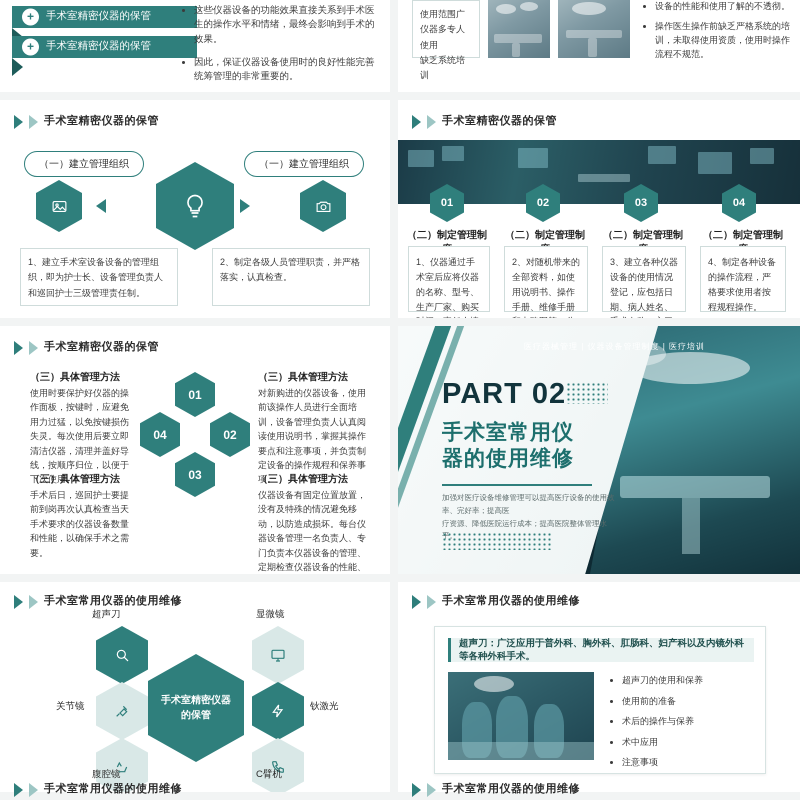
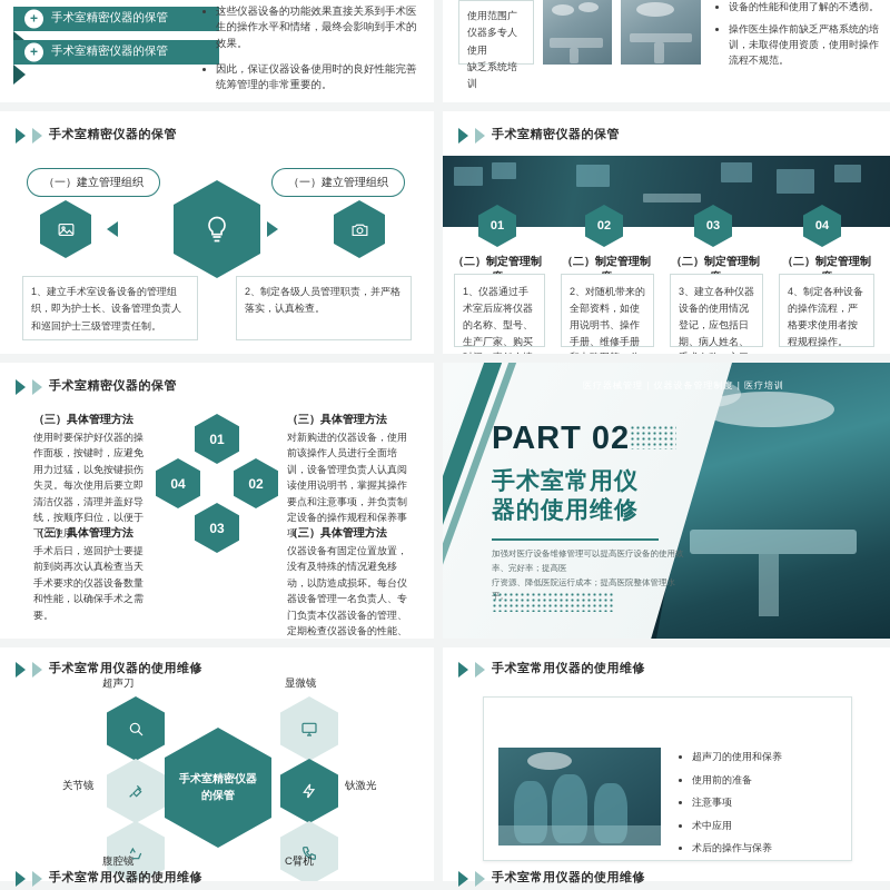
  +
  手术室精密仪器的保管
  +
  手术室精密仪器的保管
  这些仪器设备的功能效果直接关系到手术医生的操作水平和情绪，最终会影响到手术的效果。
  因此，保证仪器设备使用时的良好性能完善统筹管理的非常重要的。
  使用范围广
  仪器多专人使用
  缺乏系统培训
  设备的性能和使用了解的不透彻。
  操作医生操作前缺乏严格系统的培训，未取得使用资质，使用时操作流程不规范。
  手术室精密仪器的保管
  （一）建立管理组织
  （一）建立管理组织
  1、建立手术室设备设备的管理组织，即为护士长、设备管理负责人和巡回护士三级管理责任制。
  2、制定各级人员管理职责，并严格落实，认真检查。
  手术室精密仪器的保管
  01
  02
  03
  04
  （二）制定管理制
  （二）制定管理制
  （二）制定管理制
  （二）制定管理制
  4、制定各种设备的操作流程，严格要求使用者按程规程操作。
  手术室精密仪器的保管
  01
  02
  03
  04
  （三）具体管理方法
  使用时要保护好仪器的操作面板，按键时，应避免用力过猛，以免按键损伤失灵。每次使用后要立即清洁仪器，清理并盖好导线，按顺序归位，以便于下次使用。
  （三）具体管理方法
  对新购进的仪器设备，使用前该操作人员进行全面培训，设备管理负责人认真阅读使用说明书，掌握其操作要点和注意事项，并负责制定设备的操作规程和保养事项。
  （三）具体管理方法
  手术后日，巡回护士要提前到岗再次认真检查当天手术要求的仪器设备数量和性能，以确保手术之需要。
  （三）具体管理方法
  仪器设备有固定位置放置，没有及特殊的情况避免移动，以防造成损坏。每台仪器设备管理一名负责人、专门负责本仪器设备的管理、定期检查仪器设备的性能、
  医疗器械管理 | 仪器设备管理制度 | 医疗培训
  PART 02
  手术室常用仪
  器的使用维修
  加强对医疗设备维修管理可以提高医疗设备的使用效率、完好率；提高医
  疗资源、降低医院运行成本；提高医院整体管理水
  手术室常用仪器的使用维修
  手术室精密仪器
  的保管
  超声刀
  关节镜
  腹腔镜
  显微镜
  钬激光
  C臂机
  手术室常用仪器的使用维修
- 超声刀：广泛应用于普外科、胸外科、肛肠科、妇产科以及内镜外科等各种外科手术。
  超声刀的使用和保养
  使用前的准备
- 术后的操作与保养
+ 注意事项
  术中应用
- 注意事项
+ 术后的操作与保养
  手术室常用仪器的使用维修
  手术室常用仪器的使用维修
